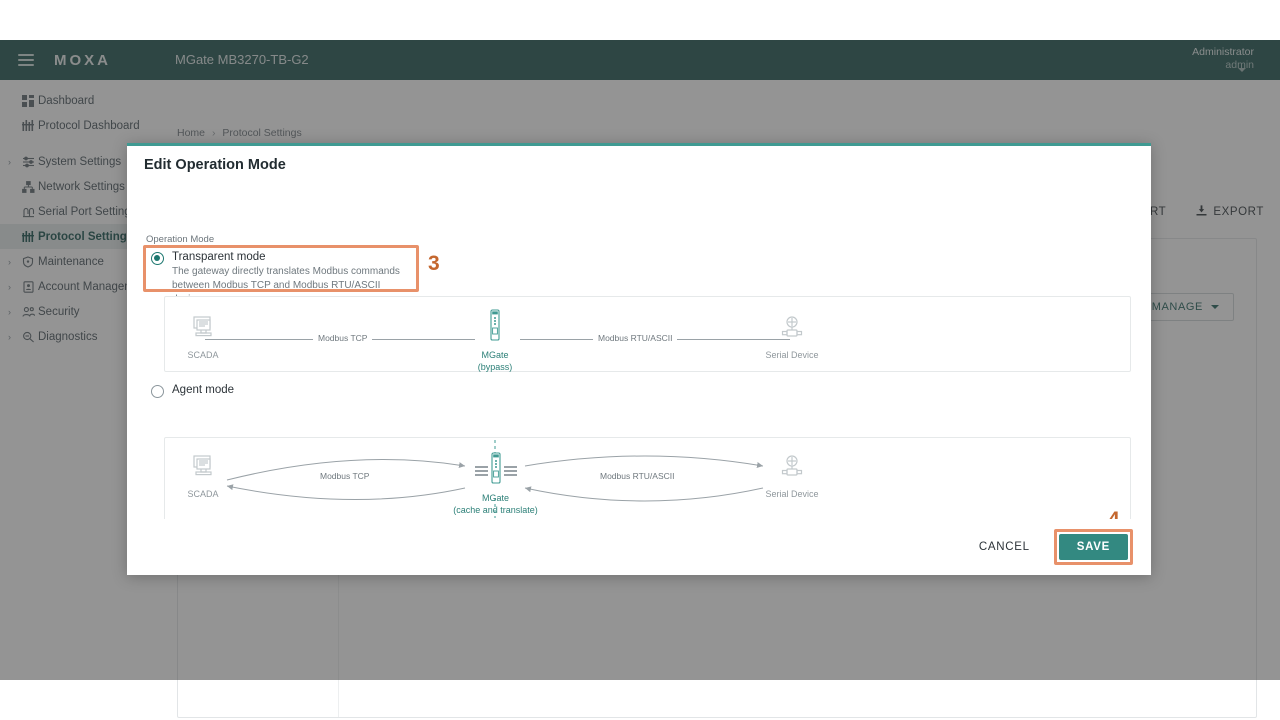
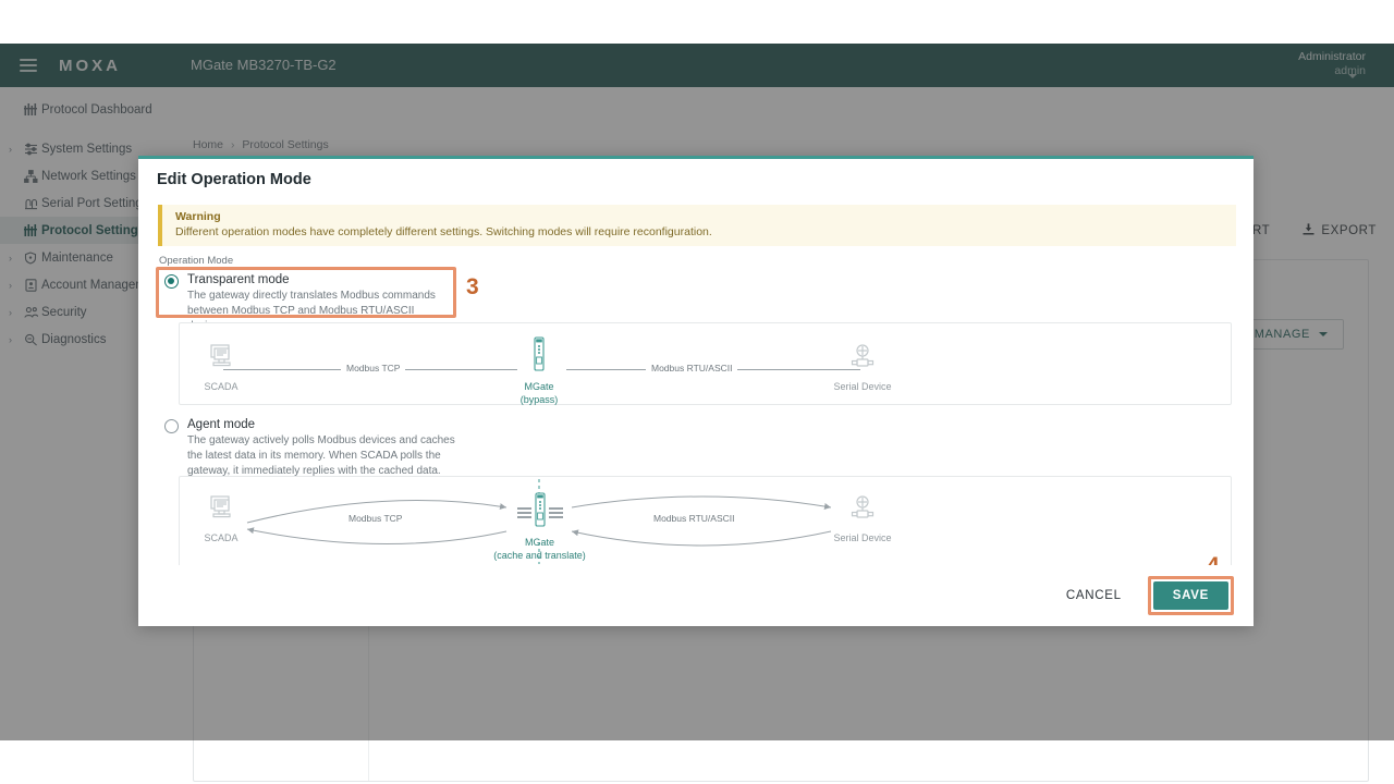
  MOXA
  MGate MB3270-TB-G2
  Administrator
  admin
- Dashboard
  Protocol Dashboard
  ›
  System Settings
  Network Settings
  Serial Port Settin
  Protocol Setting
  ›
  Maintenance
  ›
  Account Manage
  ›
  Security
  ›
  Diagnostics
  Home › Protocol Settings
  EXPORT
  MANAGE
  Edit Operation Mode
+ Warning
+ Different operation modes have completely different settings. Switching modes will require reconfiguration.
  Operation Mode
  Transparent mode
  The gateway directly translates Modbus commands between Modbus TCP and Modbus RTU/ASCII
  3
  Modbus TCP
  Modbus RTU/ASCII
  SCADA
  MGate
  (bypass)
  Serial Device
  Agent mode
+ The gateway actively polls Modbus devices and caches the latest data in its memory. When SCADA polls the gateway, it immediately replies with the cached data.
  Modbus TCP
  Modbus RTU/ASCII
  SCADA
  MGate
  (cache and translate)
  Serial Device
  CANCEL
  SAVE
